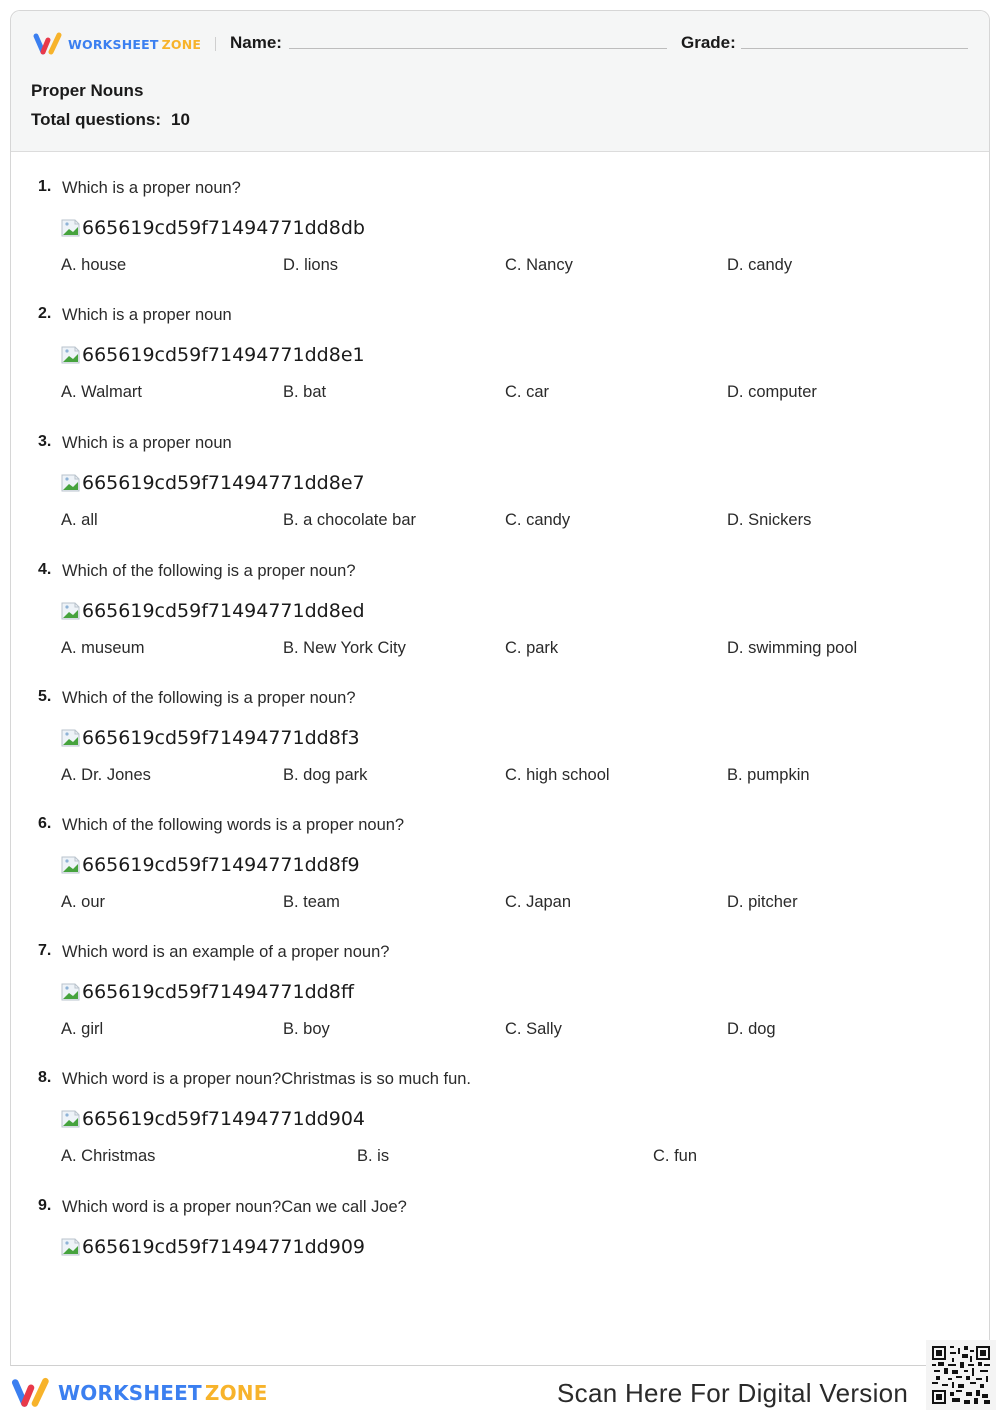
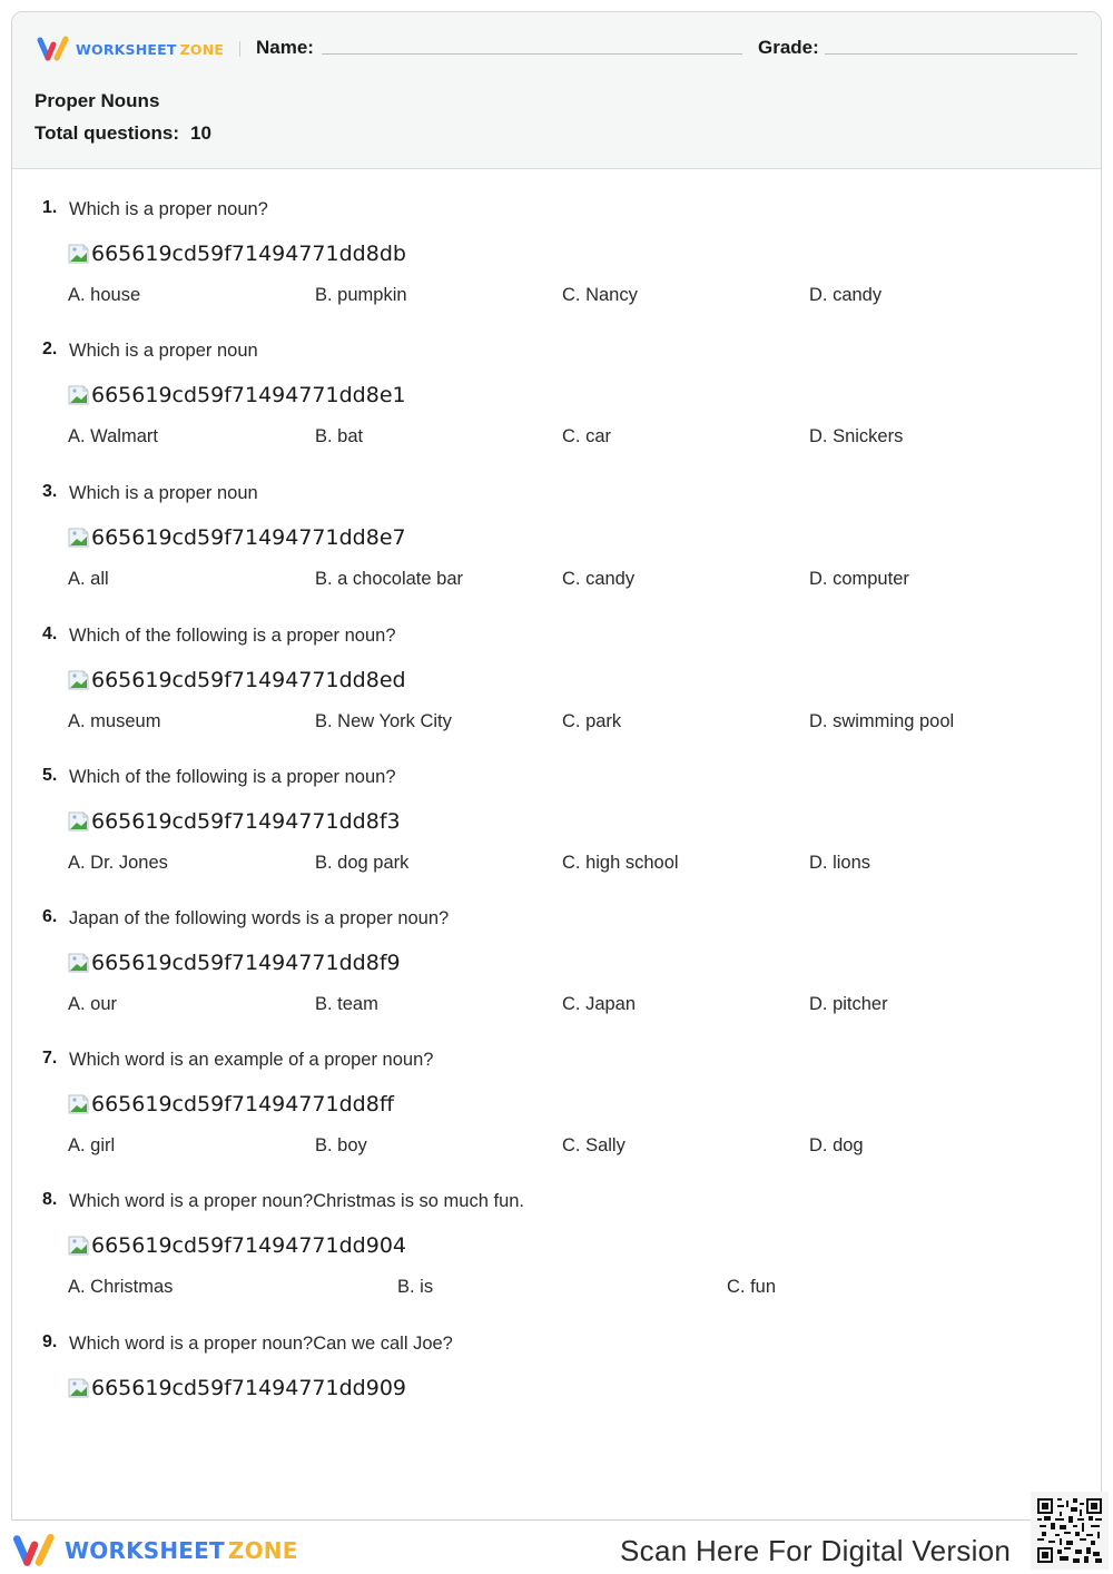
  WORKSHEET ZONE
  Name:
  Grade:
  Proper Nouns
  Total questions: 10
  1.
  Which is a proper noun?
  665619cd59f71494771dd8db
  A. house
- D. lions
+ B. pumpkin
  C. Nancy
  D. candy
  2.
  Which is a proper noun
  665619cd59f71494771dd8e1
  A. Walmart
  B. bat
  C. car
- D. computer
+ D. Snickers
  3.
  Which is a proper noun
  665619cd59f71494771dd8e7
  A. all
  B. a chocolate bar
  C. candy
- D. Snickers
+ D. computer
  4.
  Which of the following is a proper noun?
  665619cd59f71494771dd8ed
  A. museum
  B. New York City
  C. park
  D. swimming pool
  5.
  Which of the following is a proper noun?
  665619cd59f71494771dd8f3
  A. Dr. Jones
  B. dog park
  C. high school
- B. pumpkin
+ D. lions
  6.
- Which of the following words is a proper noun?
+ Japan of the following words is a proper noun?
  665619cd59f71494771dd8f9
  A. our
  B. team
  C. Japan
  D. pitcher
  7.
  Which word is an example of a proper noun?
  665619cd59f71494771dd8ff
  A. girl
  B. boy
  C. Sally
  D. dog
  8.
  Which word is a proper noun?Christmas is so much fun.
  665619cd59f71494771dd904
  A. Christmas
  B. is
  C. fun
  9.
  Which word is a proper noun?Can we call Joe?
  665619cd59f71494771dd909
  WORKSHEET ZONE
  Scan Here For Digital Version
